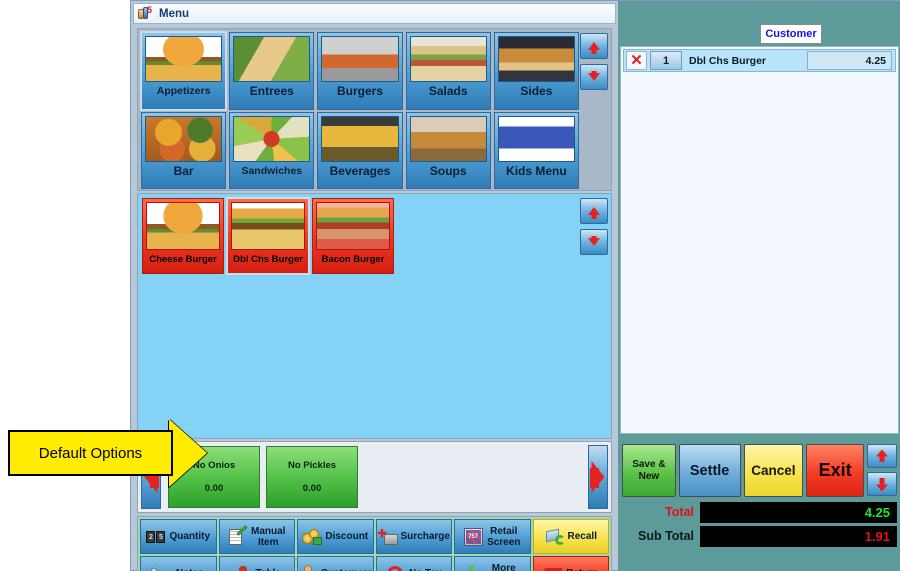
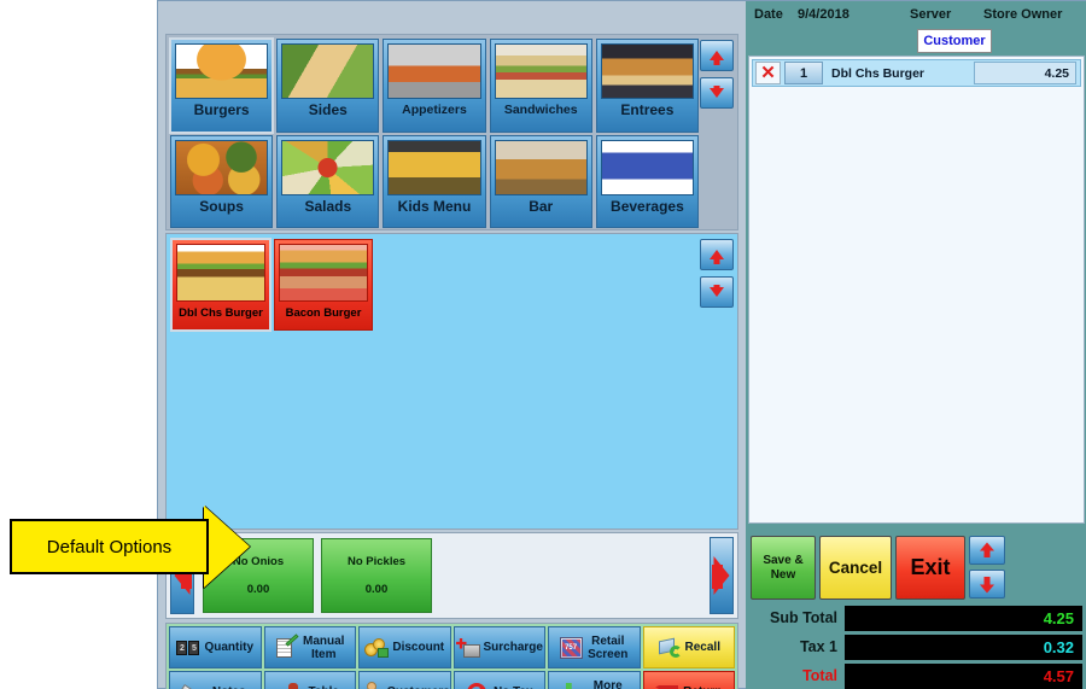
- 5
- Menu
- Appetizers
+ Burgers
- Entrees
+ Sides
- Burgers
+ Appetizers
- Salads
+ Sandwiches
- Sides
+ Entrees
- Bar
+ Soups
- Sandwiches
+ Salads
- Beverages
+ Kids Menu
- Soups
+ Bar
- Kids Menu
+ Beverages
- Cheese Burger
  Dbl Chs Burger
  Bacon Burger
  No Onios
  0.00
  No Pickles
  0.00
  Quantity
  Manual
  Item
  Discount
  Surcharge
  Retail
  Screen
  Recall
  More
+ Date
+ 9/4/2018
+ Server
+ Store Owner
  Customer
  ✕
  1
  Dbl Chs Burger
  4.25
  Save &
  New
- Settle
  Cancel
  Exit
- Total
+ Sub Total
  4.25
+ Tax 1
+ 0.32
- Sub Total
+ Total
- 1.91
+ 4.57
  Default Options
